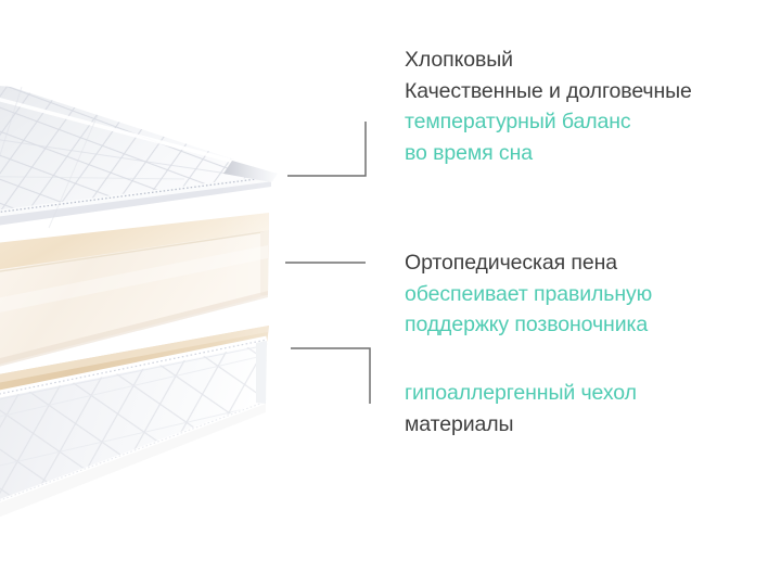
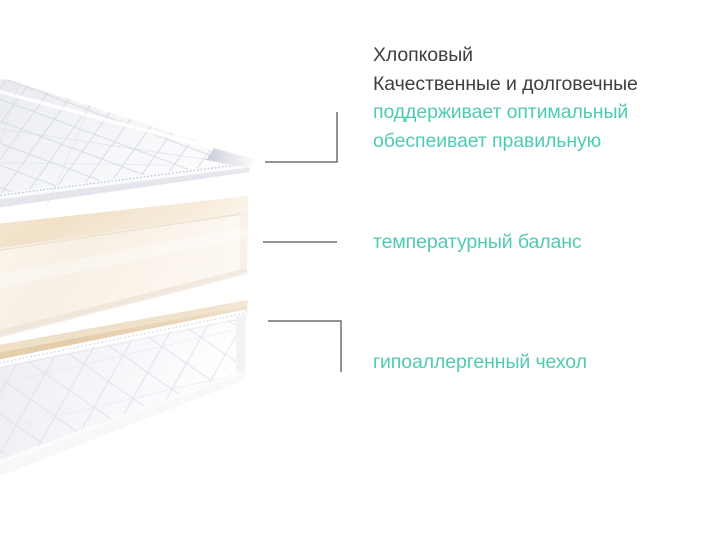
  Хлопковый
  Качественные и долговечные
+ поддерживает оптимальный
- температурный баланс
+ обеспеивает правильную
- во время сна
- Ортопедическая пена
- обеспеивает правильную
+ температурный баланс
- поддержку позвоночника
  гипоаллергенный чехол
- материалы
